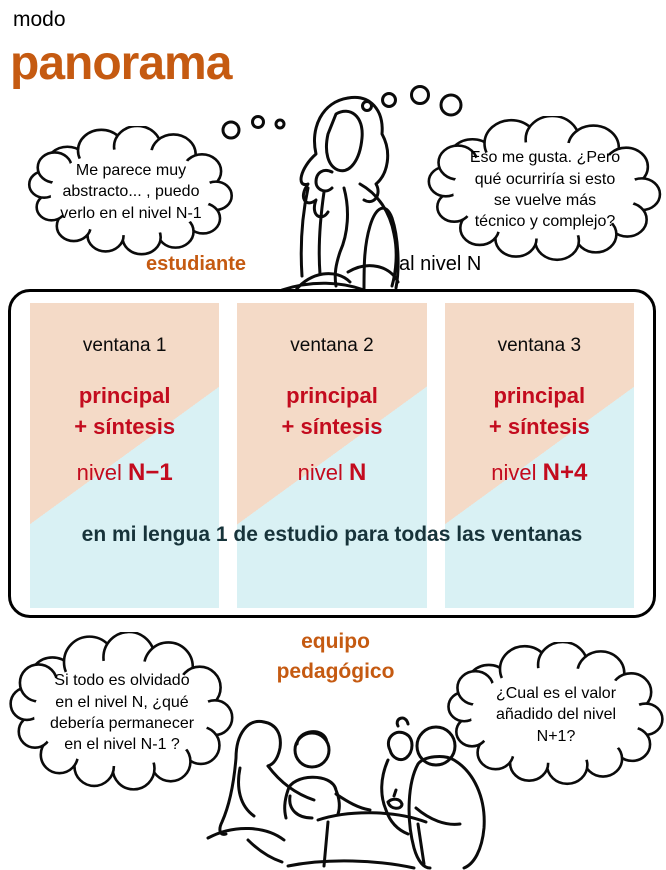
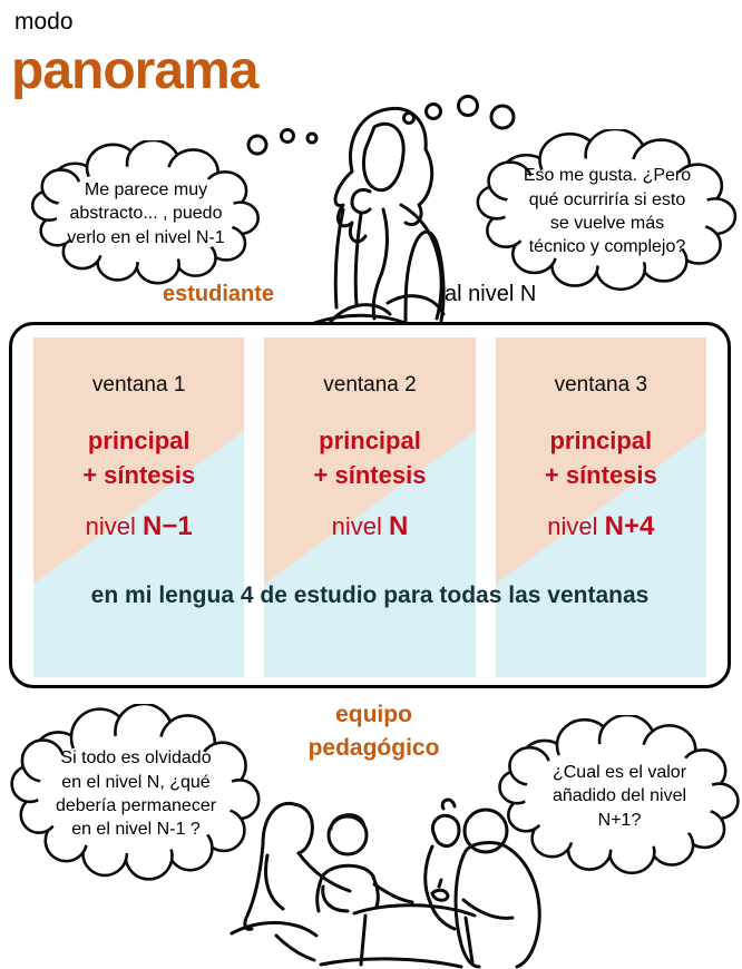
  modo
  panorama
  Me parece muy
  abstracto... , puedo
  verlo en el nivel N-1
  Eso me gusta. ¿Pero
  qué ocurriría si esto
  se vuelve más
  técnico y complejo?
  estudiante
  al nivel N
  ventana 1
  principal
  + síntesis
  nivel N−1
  ventana 2
  principal
  + síntesis
  nivel N
  ventana 3
  principal
  + síntesis
  nivel N+4
- en mi lengua 1 de estudio para todas las ventanas
+ en mi lengua 4 de estudio para todas las ventanas
  equipo
  pedagógico
  Si todo es olvidado
  en el nivel N, ¿qué
  debería permanecer
  en el nivel N-1 ?
  ¿Cual es el valor
  añadido del nivel
  N+1?
